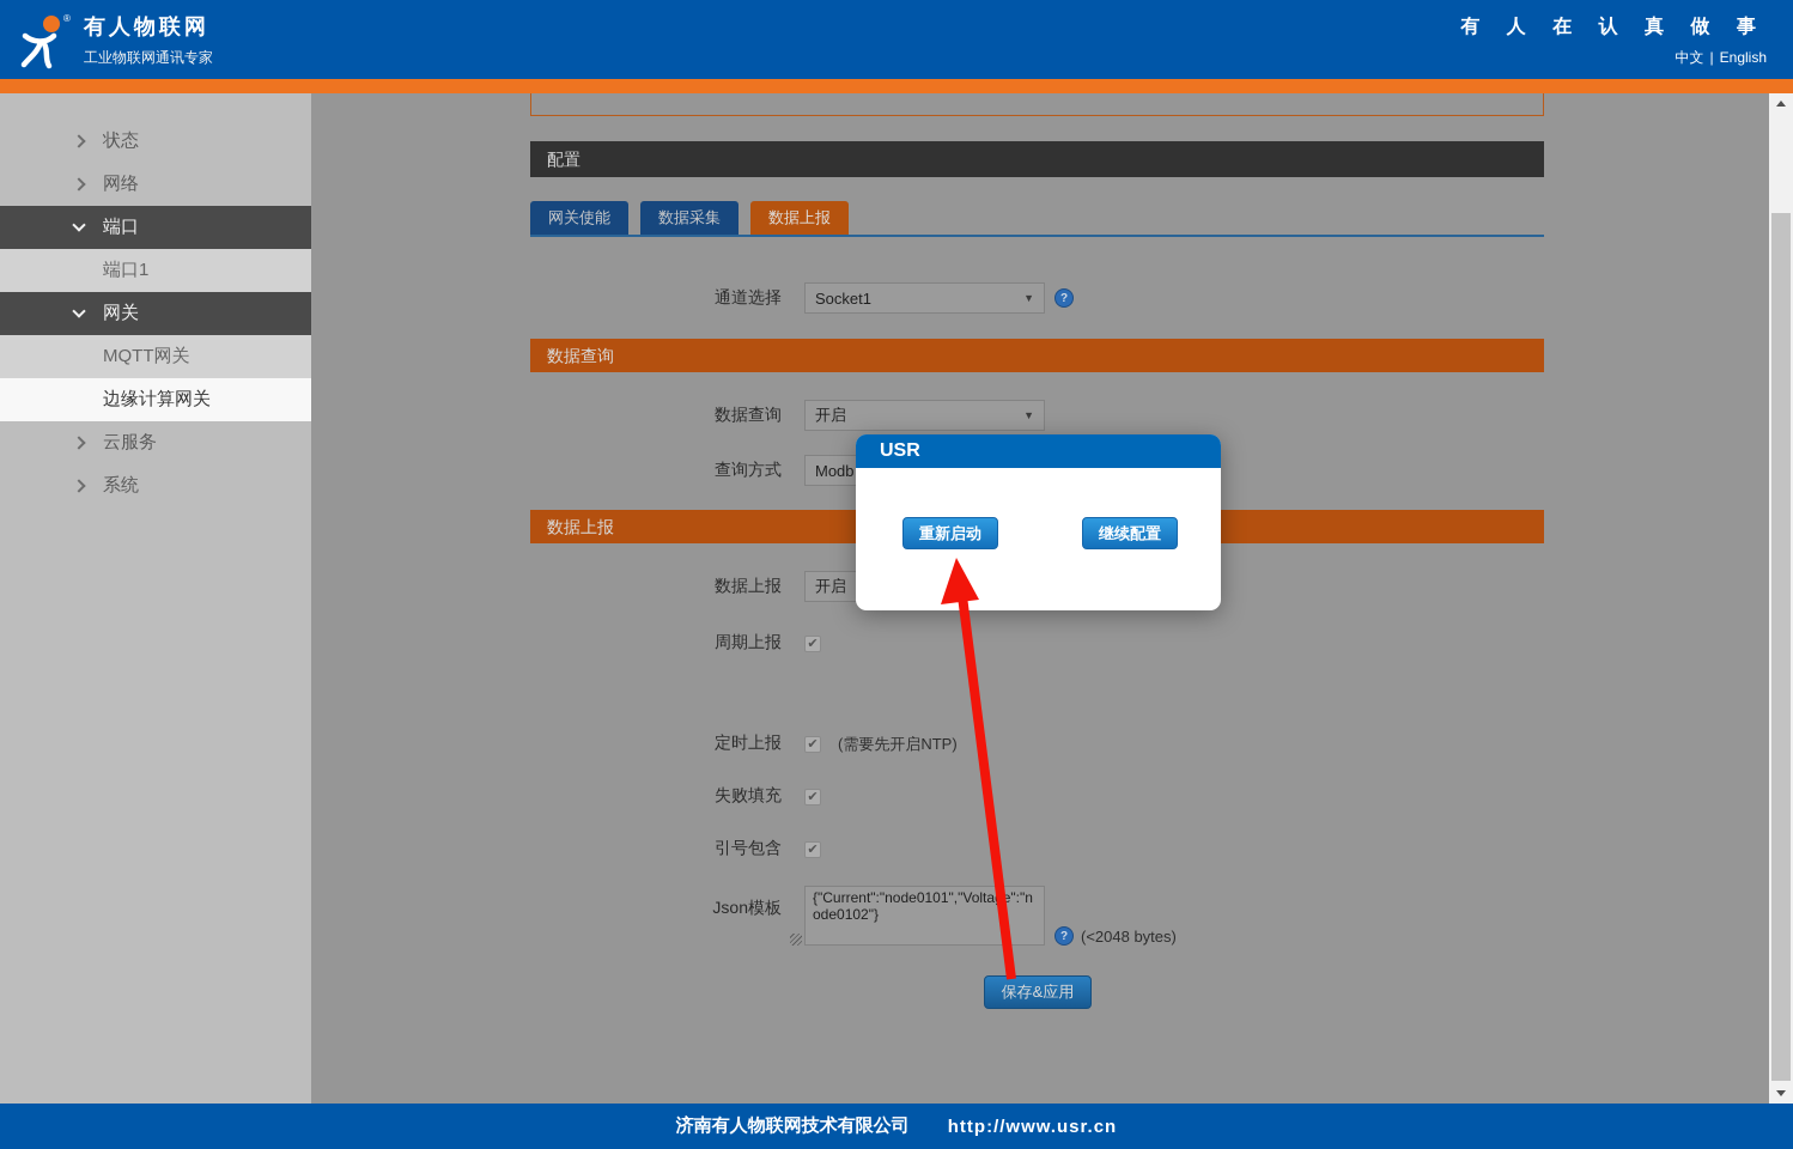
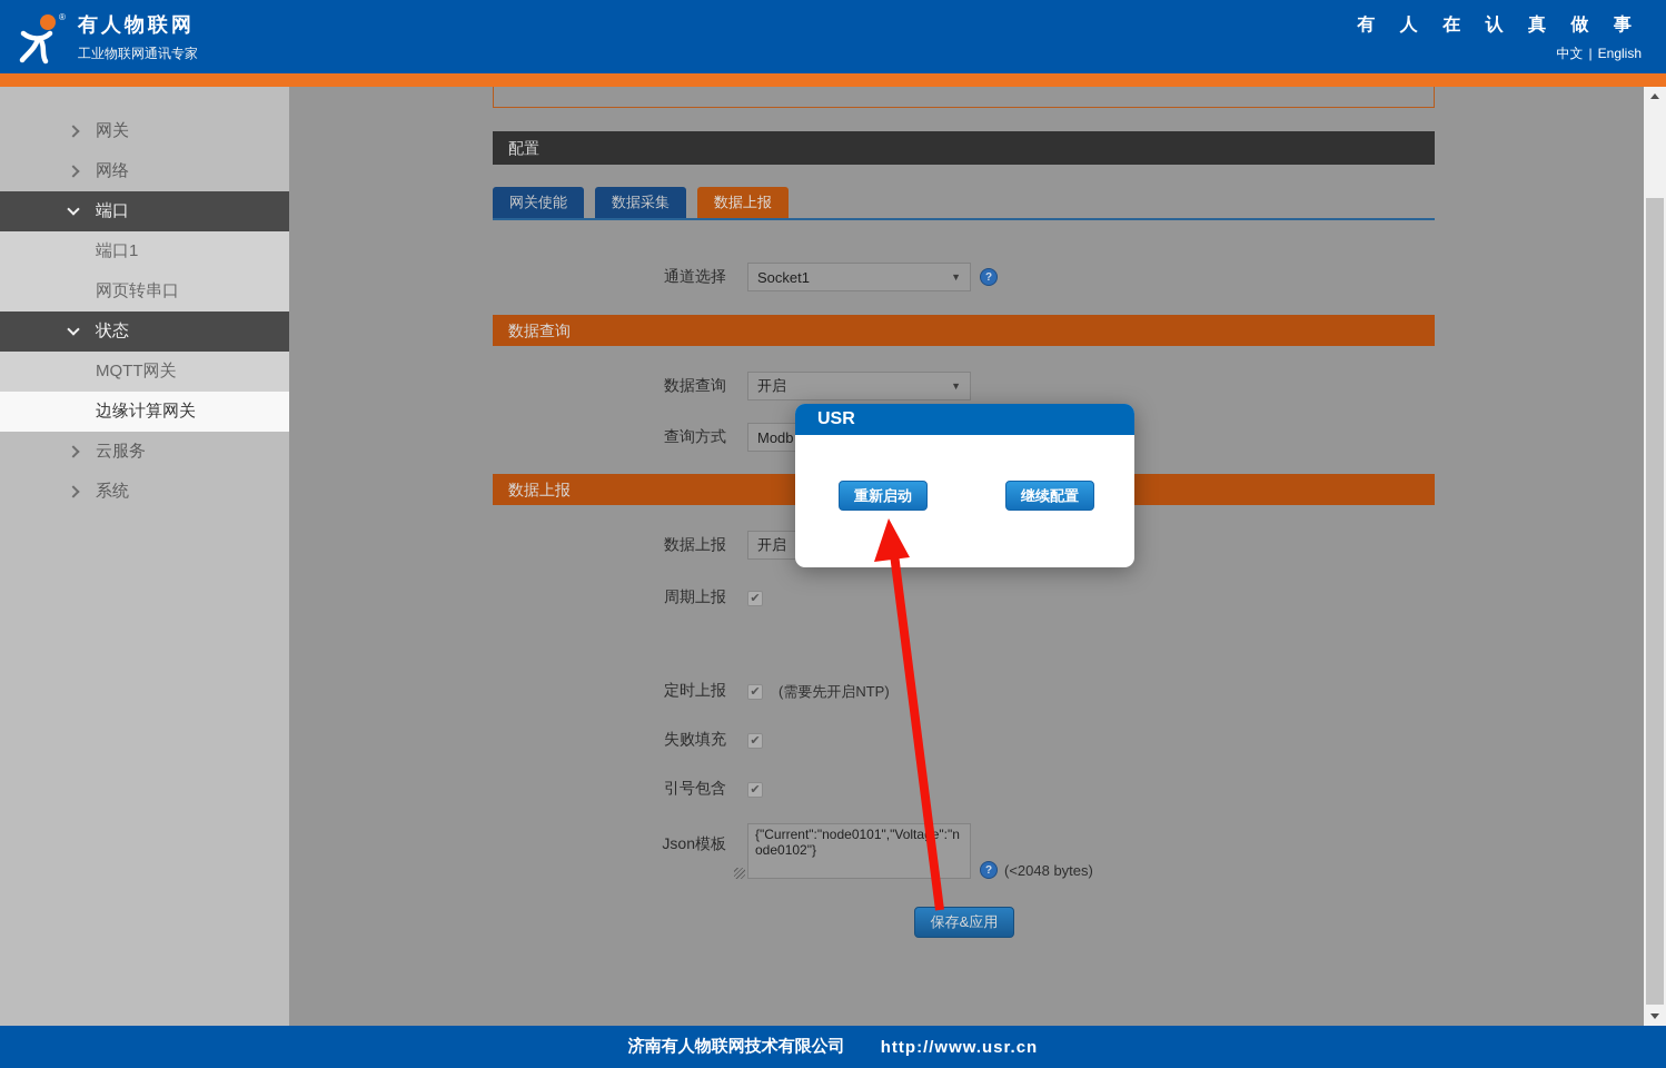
  ®
  有人物联网
  工业物联网通讯专家
  有 人 在 认 真 做 事
  中文 | English
- 状态
+ 网关
  网络
  端口
  端口1
+ 网页转串口
- 网关
+ 状态
  MQTT网关
  边缘计算网关
  云服务
  系统
  配置
  网关使能
  数据采集
  数据上报
  通道选择
  Socket1
  ▼
  ?
  数据查询
  数据查询
  开启
  ▼
  查询方式
  Modb
  数据上报
  数据上报
  开启
  周期上报
  定时上报
  (需要先开启NTP)
  失败填充
  引号包含
  Json模板
  ?
  (<2048 bytes)
  保存&应用
  济南有人物联网技术有限公司
  http://www.usr.cn
  USR
  重新启动
  继续配置
